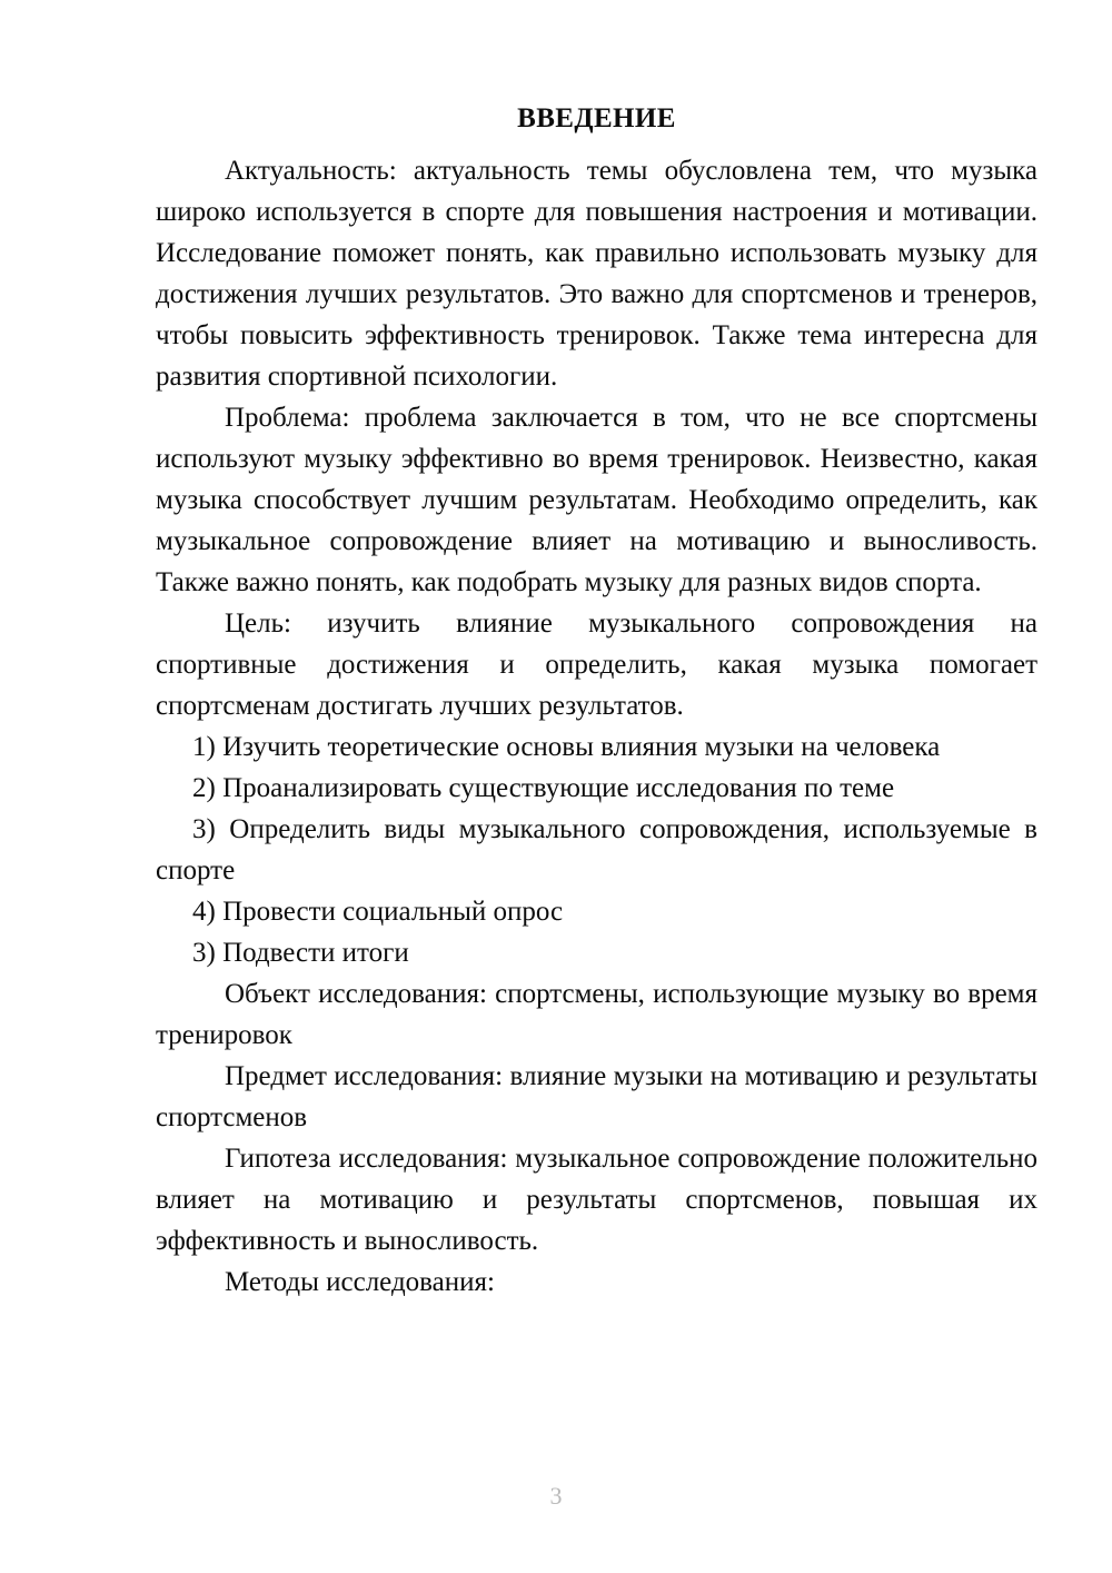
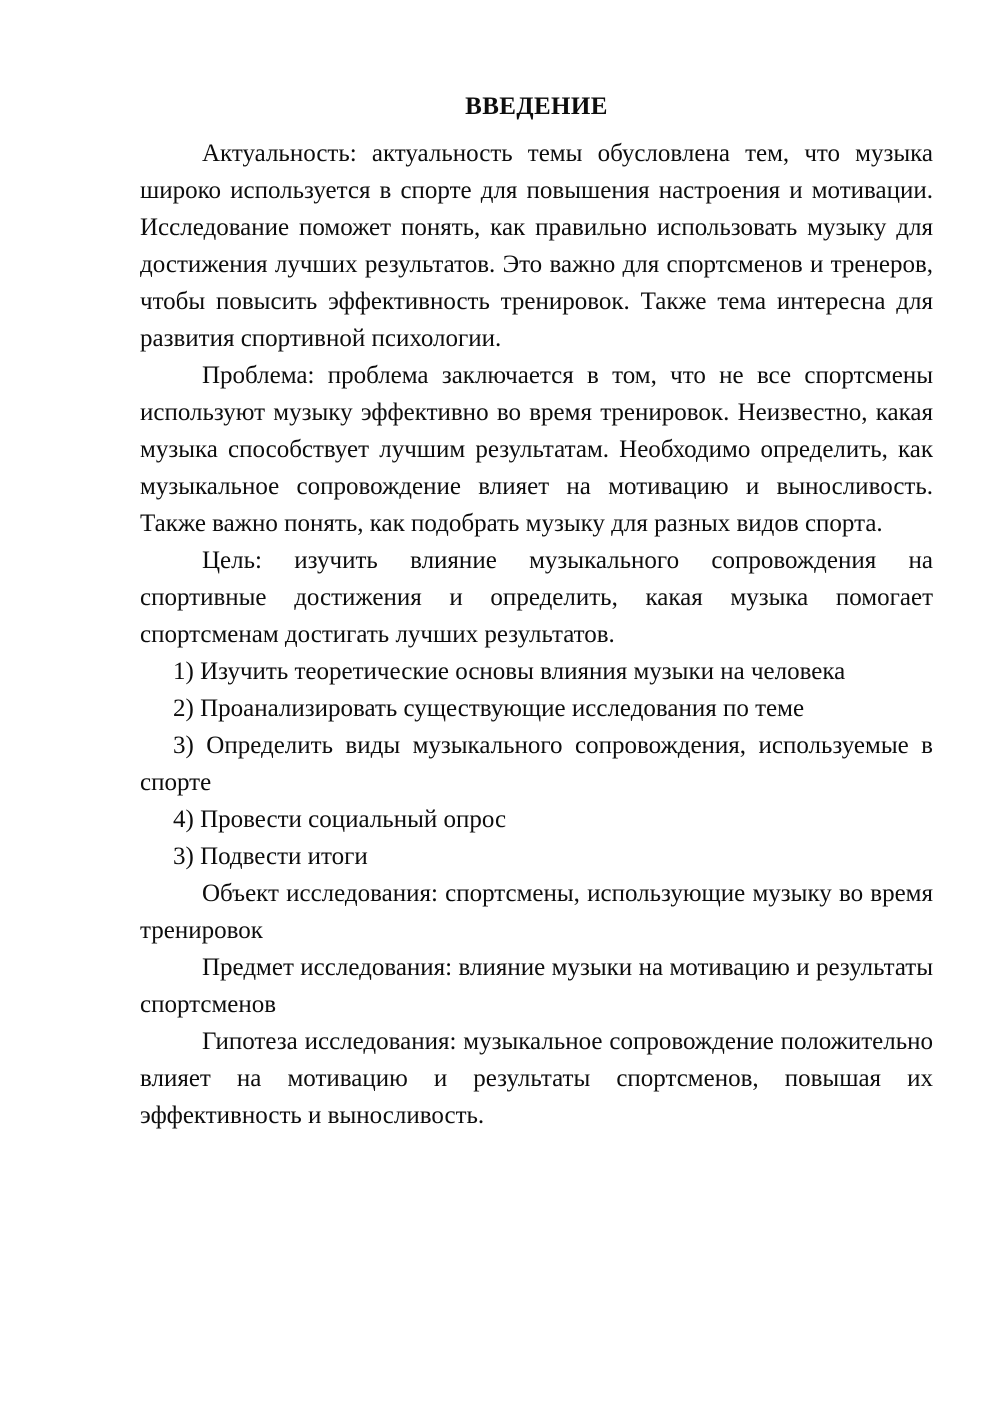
  ВВЕДЕНИЕ
  Актуальность: актуальность темы обусловлена тем, что музыка широко используется в спорте для повышения настроения и мотивации. Исследование поможет понять, как правильно использовать музыку для достижения лучших результатов. Это важно для спортсменов и тренеров, чтобы повысить эффективность тренировок. Также тема интересна для развития спортивной психологии.
  Проблема: проблема заключается в том, что не все спортсмены используют музыку эффективно во время тренировок. Неизвестно, какая музыка способствует лучшим результатам. Необходимо определить, как музыкальное сопровождение влияет на мотивацию и выносливость. Также важно понять, как подобрать музыку для разных видов спорта.
  Цель: изучить влияние музыкального сопровождения на спортивные достижения и определить, какая музыка помогает спортсменам достигать лучших результатов.
  1) Изучить теоретические основы влияния музыки на человека
  2) Проанализировать существующие исследования по теме
  3) Определить виды музыкального сопровождения, используемые в спорте
  4) Провести социальный опрос
  3) Подвести итоги
  Объект исследования: спортсмены, использующие музыку во время тренировок
  Предмет исследования: влияние музыки на мотивацию и результаты спортсменов
  Гипотеза исследования: музыкальное сопровождение положительно влияет на мотивацию и результаты спортсменов, повышая их эффективность и выносливость.
- Методы исследования:
- 3
